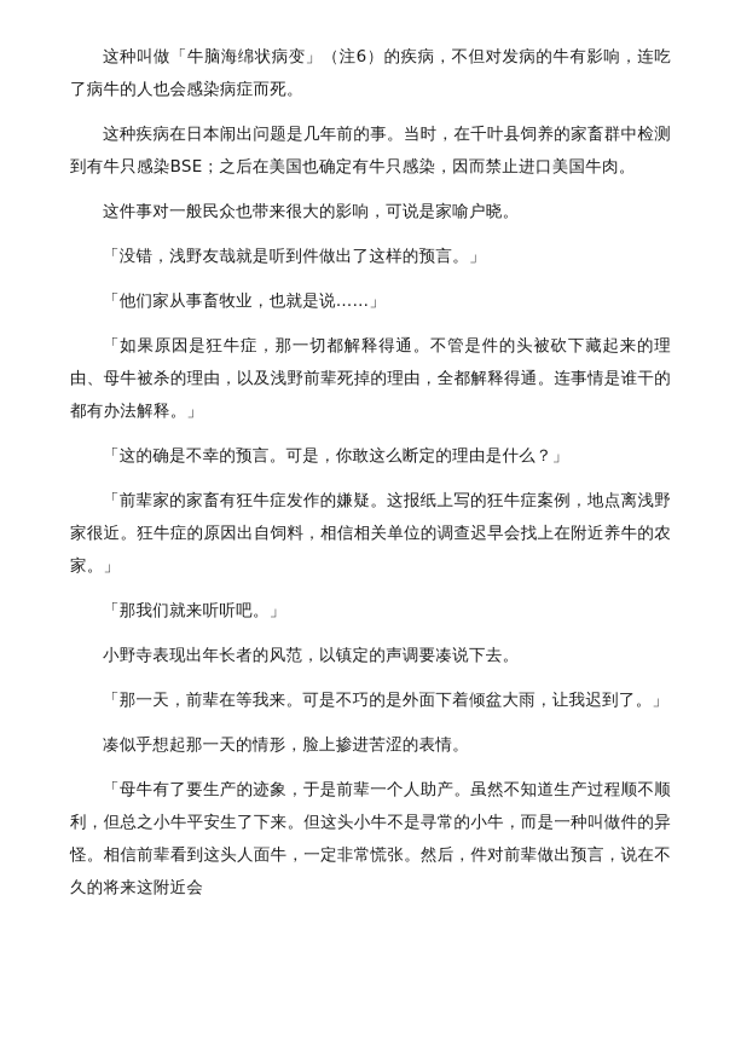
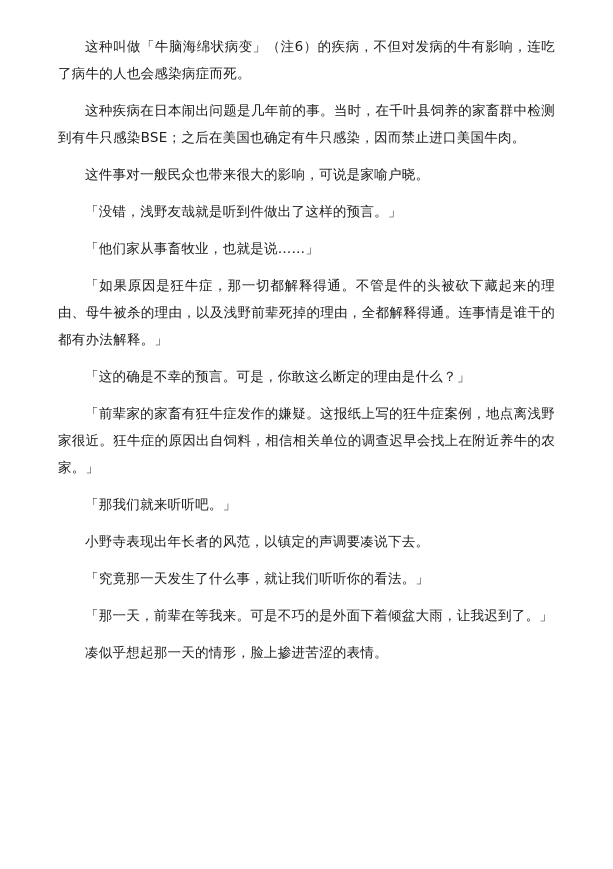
  这种叫做「牛脑海绵状病变」（注6）的疾病，不但对发病的牛有影响，连吃了病牛的人也会感染病症而死。
  这种疾病在日本闹出问题是几年前的事。当时，在千叶县饲养的家畜群中检测到有牛只感染BSE；之后在美国也确定有牛只感染，因而禁止进口美国牛肉。
  这件事对一般民众也带来很大的影响，可说是家喻户晓。
  「没错，浅野友哉就是听到件做出了这样的预言。」
  「他们家从事畜牧业，也就是说……」
  「如果原因是狂牛症，那一切都解释得通。不管是件的头被砍下藏起来的理由、母牛被杀的理由，以及浅野前辈死掉的理由，全都解释得通。连事情是谁干的都有办法解释。」
  「这的确是不幸的预言。可是，你敢这么断定的理由是什么？」
  「前辈家的家畜有狂牛症发作的嫌疑。这报纸上写的狂牛症案例，地点离浅野家很近。狂牛症的原因出自饲料，相信相关单位的调查迟早会找上在附近养牛的农家。」
  「那我们就来听听吧。」
  小野寺表现出年长者的风范，以镇定的声调要凑说下去。
+ 「究竟那一天发生了什么事，就让我们听听你的看法。」
  「那一天，前辈在等我来。可是不巧的是外面下着倾盆大雨，让我迟到了。」
  凑似乎想起那一天的情形，脸上掺进苦涩的表情。
- 「母牛有了要生产的迹象，于是前辈一个人助产。虽然不知道生产过程顺不顺利，但总之小牛平安生了下来。但这头小牛不是寻常的小牛，而是一种叫做件的异怪。相信前辈看到这头人面牛，一定非常慌张。然后，件对前辈做出预言，说在不久的将来这附近会
